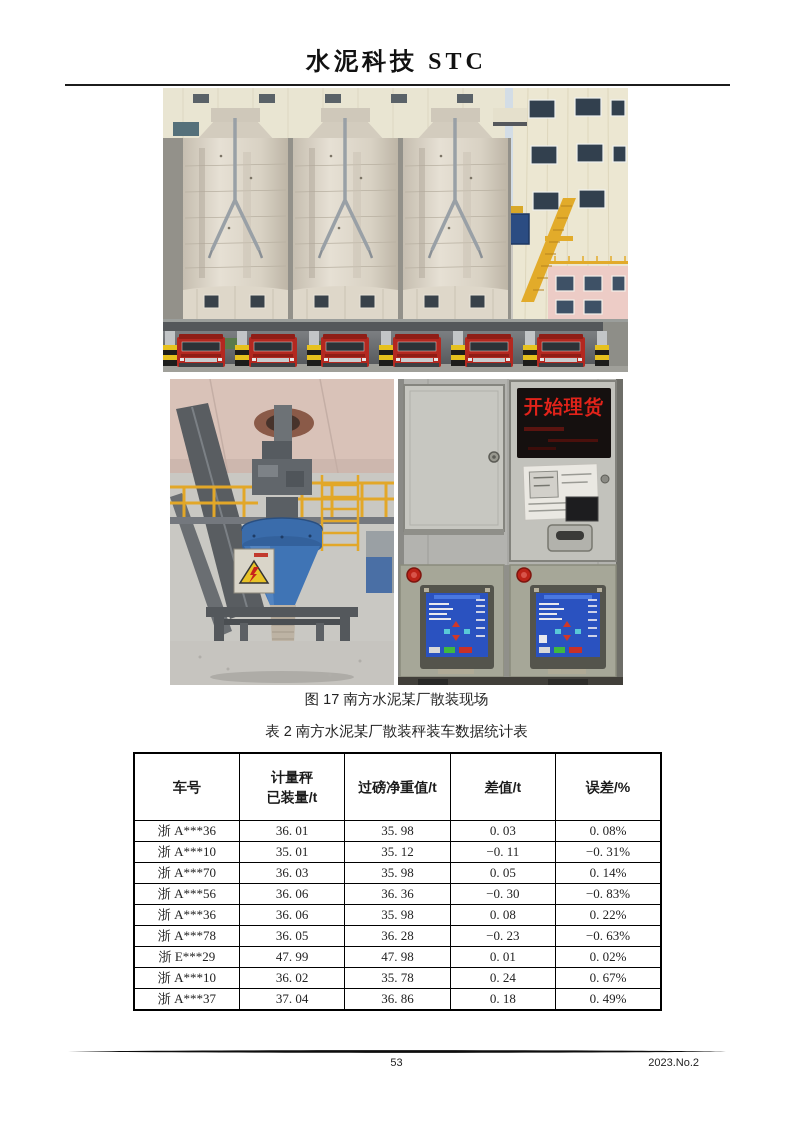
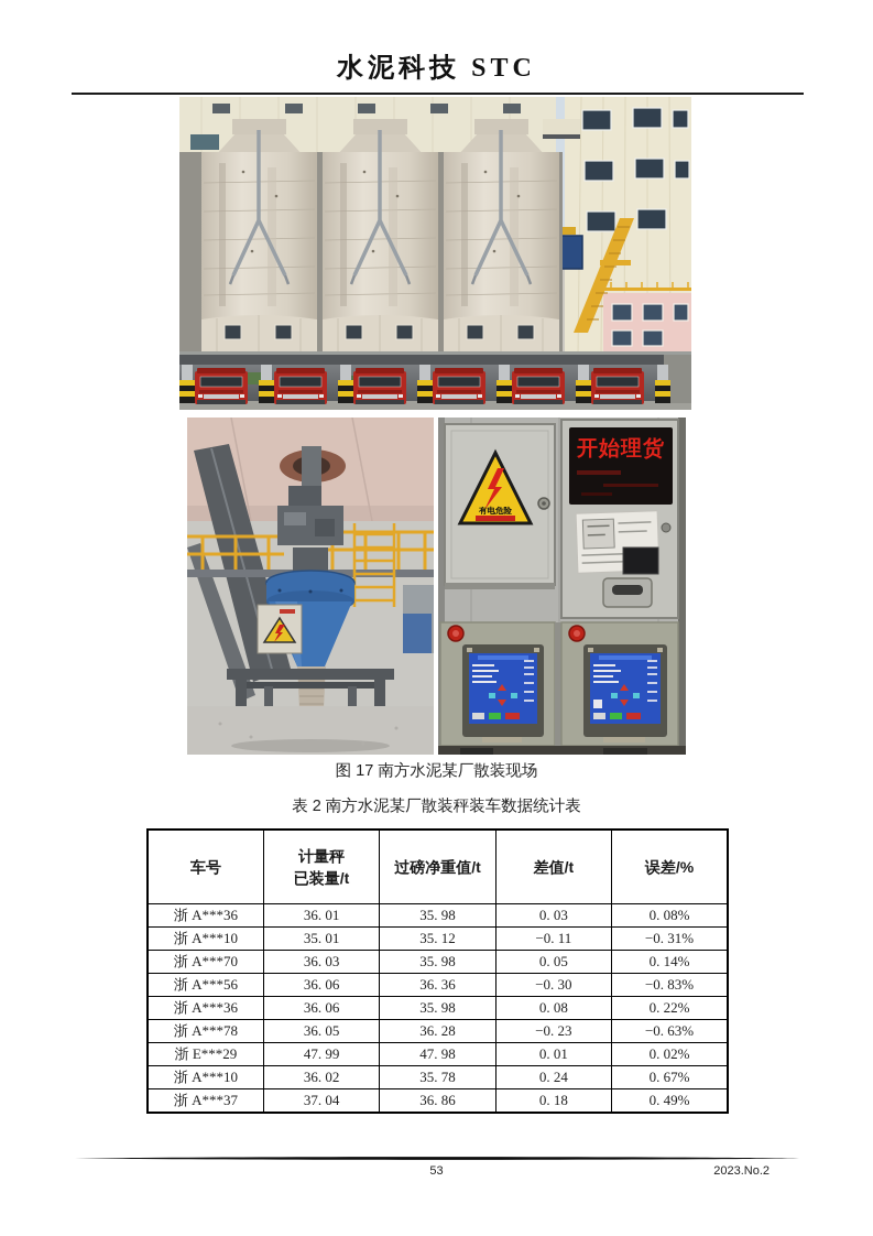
  水泥科技 STC
+ 有电危险
  开始理货
  图 17 南方水泥某厂散装现场
  表 2 南方水泥某厂散装秤装车数据统计表
  车号	计量秤 已装量/t	过磅净重值/t	差值/t	误差/%
  浙 A***36	36. 01	35. 98	0. 03	0. 08%
  浙 A***10	35. 01	35. 12	−0. 11	−0. 31%
  浙 A***70	36. 03	35. 98	0. 05	0. 14%
  浙 A***56	36. 06	36. 36	−0. 30	−0. 83%
  浙 A***36	36. 06	35. 98	0. 08	0. 22%
  浙 A***78	36. 05	36. 28	−0. 23	−0. 63%
  浙 E***29	47. 99	47. 98	0. 01	0. 02%
  浙 A***10	36. 02	35. 78	0. 24	0. 67%
  浙 A***37	37. 04	36. 86	0. 18	0. 49%
  53
  2023.No.2
